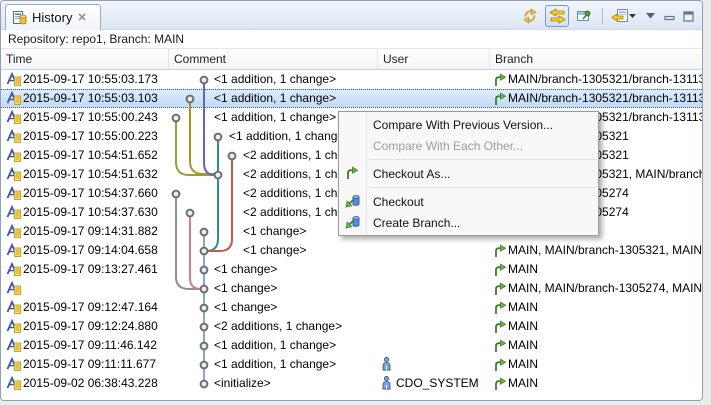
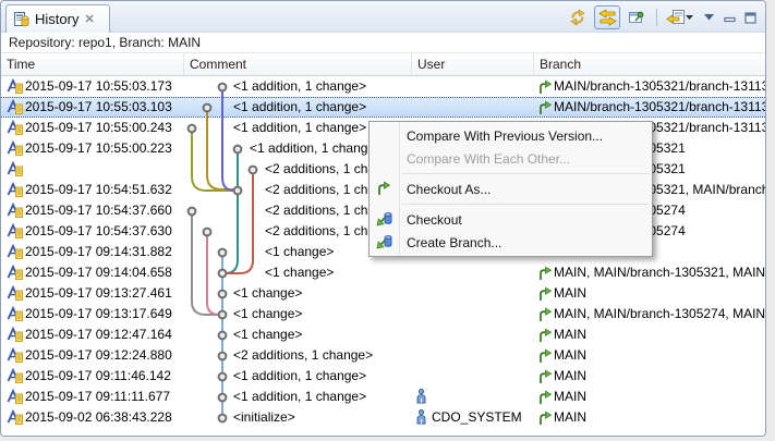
  History
  ✕
  Repository: repo1, Branch: MAIN
  Time
  Comment
  User
  Branch
  2015-09-17 10:55:03.173
  <1 addition, 1 change>
  MAIN/branch-1305321/branch-13113
  2015-09-17 10:55:03.103
  <1 addition, 1 change>
  MAIN/branch-1305321/branch-13113
  2015-09-17 10:55:00.243
  <1 addition, 1 change>
  2015-09-17 10:55:00.223
  <1 addition, 1 chang
- 2015-09-17 10:54:51.652
  <2 additions, 1 ch
  2015-09-17 10:54:51.632
  <2 additions, 1 ch
  2015-09-17 10:54:37.660
  <2 additions, 1 ch
  2015-09-17 10:54:37.630
  <2 additions, 1 ch
  2015-09-17 09:14:31.882
  <1 change>
  2015-09-17 09:14:04.658
  <1 change>
  MAIN, MAIN/branch-1305321, MAIN
  2015-09-17 09:13:27.461
  <1 change>
  MAIN
+ 2015-09-17 09:13:17.649
  <1 change>
  MAIN, MAIN/branch-1305274, MAIN
  2015-09-17 09:12:47.164
  <1 change>
  MAIN
  2015-09-17 09:12:24.880
  <2 additions, 1 change>
  MAIN
  2015-09-17 09:11:46.142
  <1 addition, 1 change>
  MAIN
  2015-09-17 09:11:11.677
  <1 addition, 1 change>
  MAIN
  2015-09-02 06:38:43.228
  <initialize>
  CDO_SYSTEM
  MAIN
  Compare With Previous Version...
  Compare With Each Other...
  Checkout As...
  Checkout
  Create Branch...
